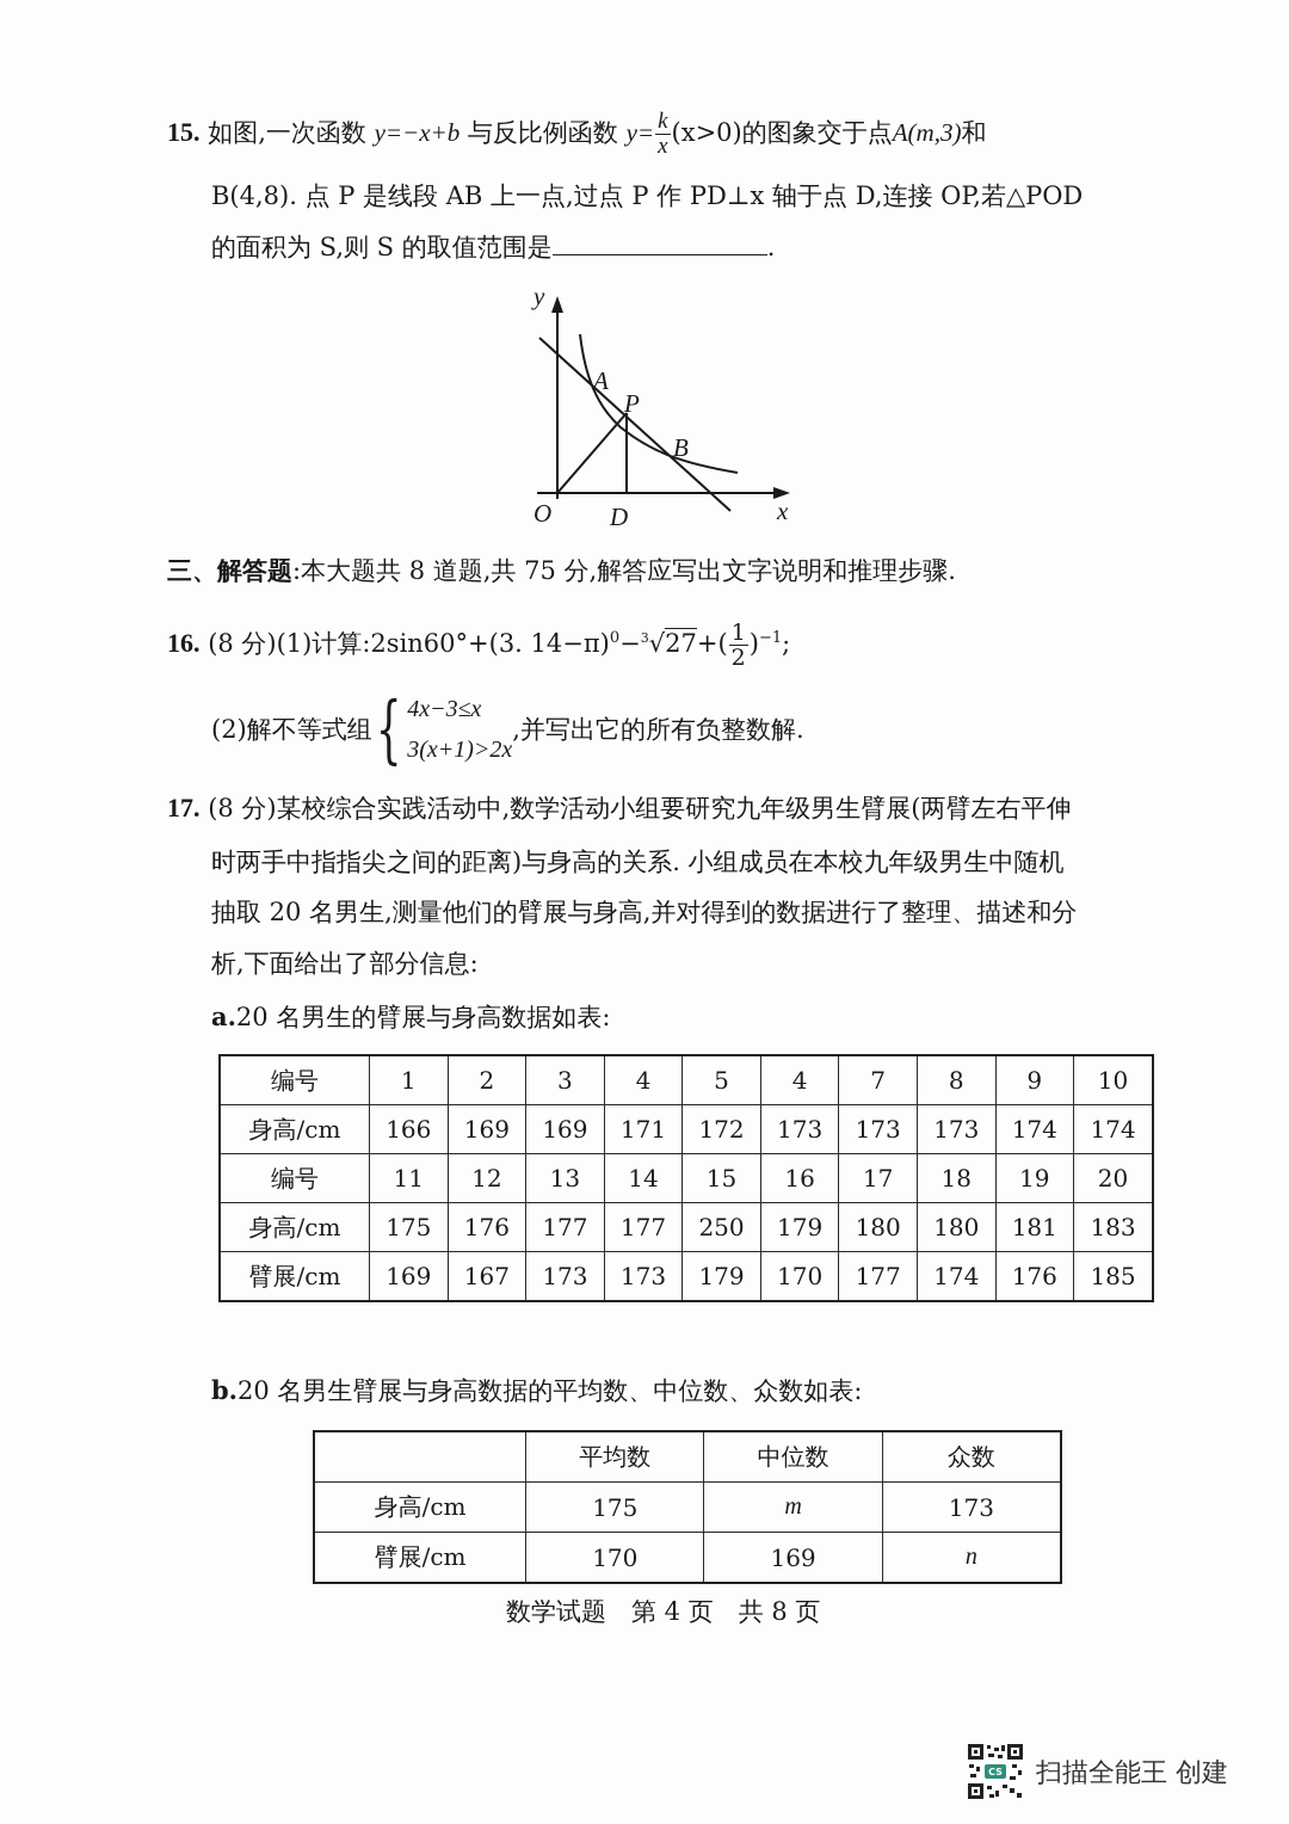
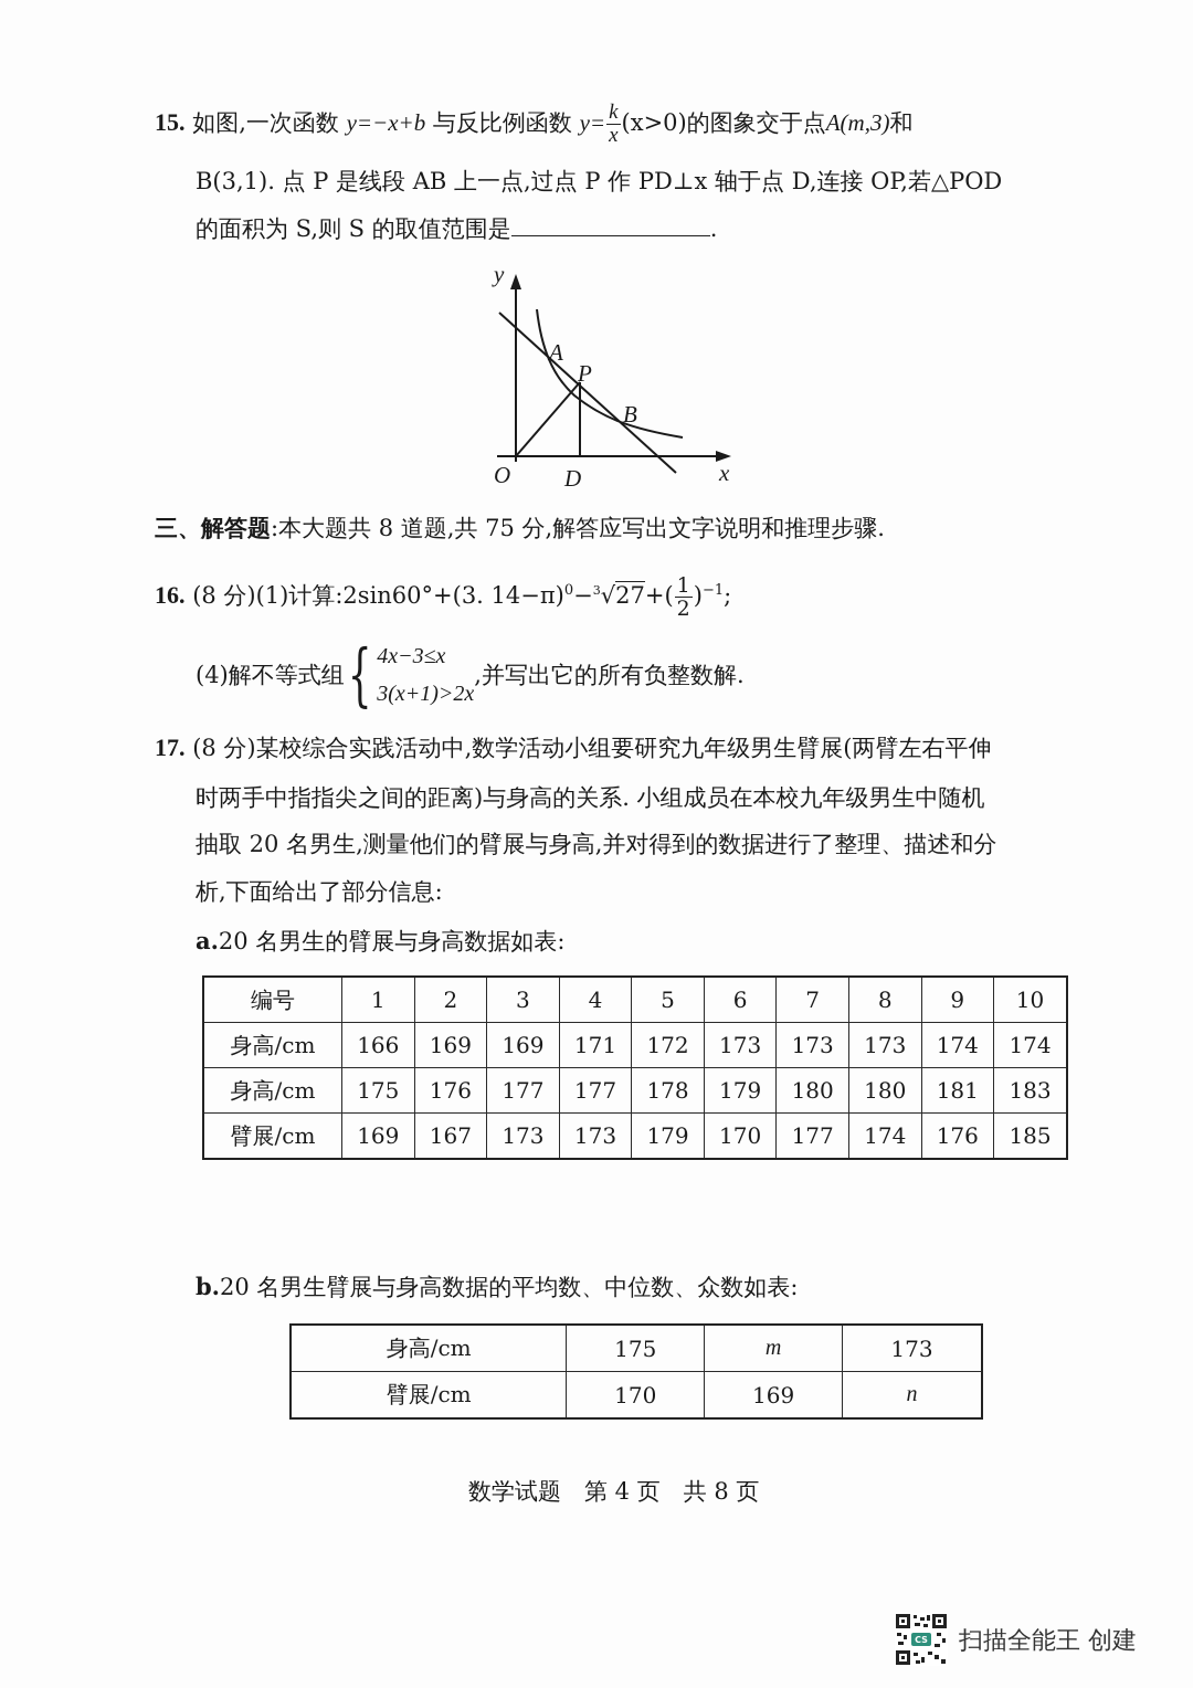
  15. 如图,一次函数 y=−x+b 与反比例函数 y=
  k
  x
  (x>0)的图象交于点A(m,3)和
- B(4,8). 点 P 是线段 AB 上一点,过点 P 作 PD⊥x 轴于点 D,连接 OP,若△POD
+ B(3,1). 点 P 是线段 AB 上一点,过点 P 作 PD⊥x 轴于点 D,连接 OP,若△POD
  的面积为 S,则 S 的取值范围是 .
  y
  x
  O
  D
  A
  P
  B
  三、解答题:本大题共 8 道题,共 75 分,解答应写出文字说明和推理步骤.
  16. (8 分)(1)计算:2sin60°+(3. 14−π)0−3√27+(
  1
  2
  )−1;
- (2)解不等式组
+ (4)解不等式组
  {
  4x−3≤x
  3(x+1)>2x
  ,并写出它的所有负整数解.
  17. (8 分)某校综合实践活动中,数学活动小组要研究九年级男生臂展(两臂左右平伸
  时两手中指指尖之间的距离)与身高的关系. 小组成员在本校九年级男生中随机
  抽取 20 名男生,测量他们的臂展与身高,并对得到的数据进行了整理、描述和分
  析,下面给出了部分信息:
  a.20 名男生的臂展与身高数据如表:
- 编号	1	2	3	4	5	4	7	8	9	10
+ 编号	1	2	3	4	5	6	7	8	9	10
  身高/cm	166	169	169	171	172	173	173	173	174	174
- 编号	11	12	13	14	15	16	17	18	19	20
- 身高/cm	175	176	177	177	250	179	180	180	181	183
+ 身高/cm	175	176	177	177	178	179	180	180	181	183
  臂展/cm	169	167	173	173	179	170	177	174	176	185
  b.20 名男生臂展与身高数据的平均数、中位数、众数如表:
- 	平均数	中位数	众数
  身高/cm	175	m	173
  臂展/cm	170	169	n
  数学试题 第 4 页 共 8 页
  CS
  扫描全能王 创建
